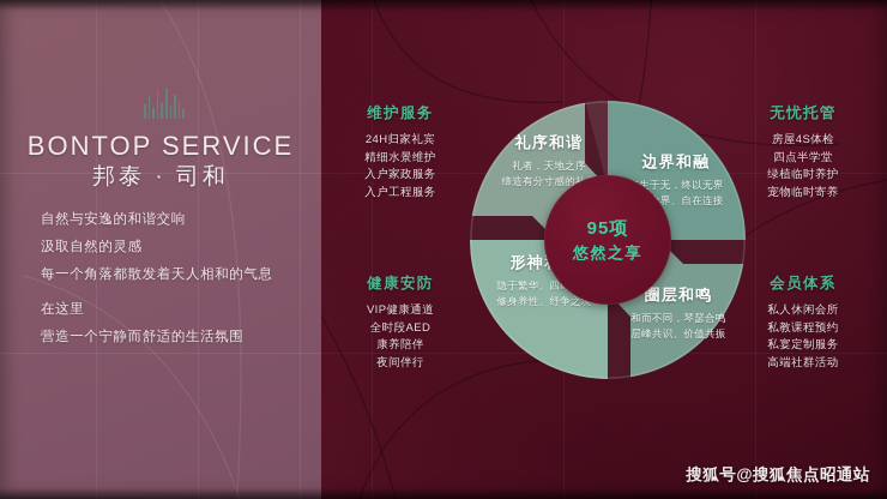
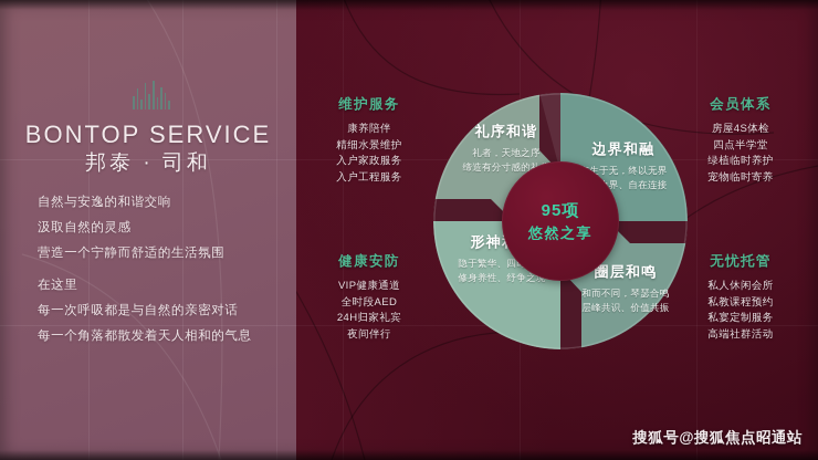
  BONTOP SERVICE
  邦泰 · 司和
  自然与安逸的和谐交响
  汲取自然的灵感
- 每一个角落都散发着天人相和的气息
+ 营造一个宁静而舒适的生活氛围
  在这里
+ 每一次呼吸都是与自然的亲密对话
- 营造一个宁静而舒适的生活氛围
+ 每一个角落都散发着天人相和的气息
  维护服务
- 24H归家礼宾
+ 康养陪伴
  精细水景维护
  入户家政服务
  入户工程服务
  健康安防
  VIP健康通道
  全时段AED
- 康养陪伴
+ 24H归家礼宾
  夜间伴行
- 无忧托管
+ 会员体系
  房屋4S体检
  四点半学堂
  绿植临时养护
  宠物临时寄养
- 会员体系
+ 无忧托管
  私人休闲会所
  私教课程预约
  私宴定制服务
  高端社群活动
  礼序和谐
  礼者，天地之序
  缔造有分寸感的
  边界和融
  生于无，终以无界
  修身养性、纾争之
  圈层和鸣
  和而不同，琴瑟合鸣
  层峰共识、价值共振
  95项
  悠然之享
  搜狐号@搜狐焦点昭通站
